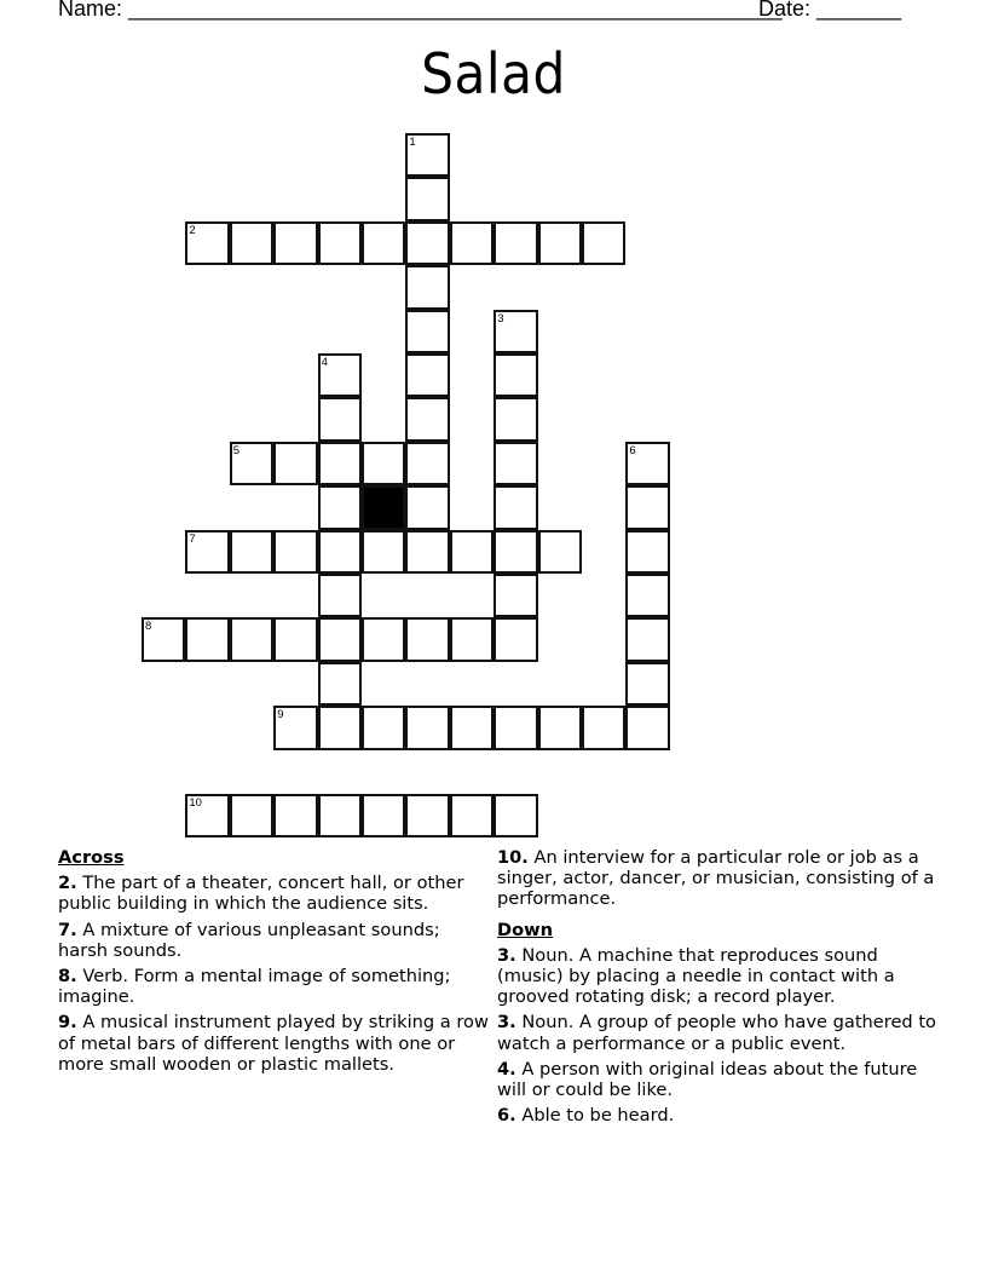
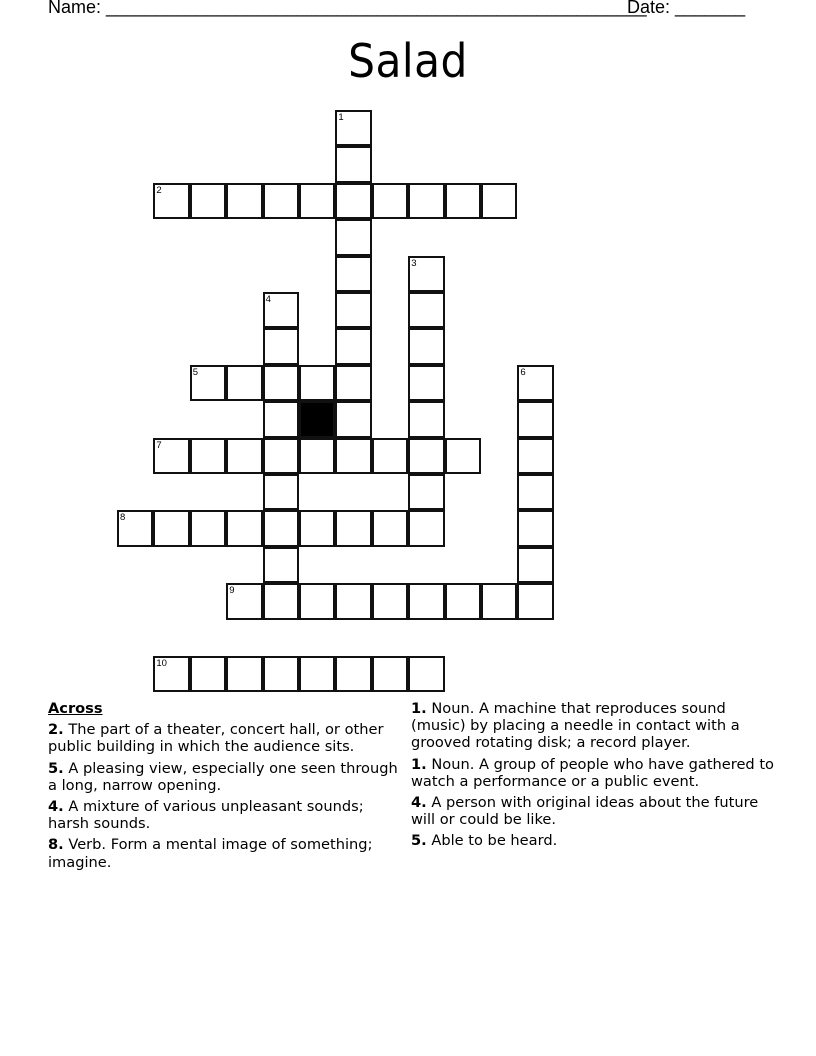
  Name: ______________________________________________________
  Date: _______
  Salad
  1
  2
  3
  4
  5
  6
  7
  8
  9
  10
  Across
  2. The part of a theater, concert hall, or other public building in which the audience sits.
+ 5. A pleasing view, especially one seen through a long, narrow opening.
- 7. A mixture of various unpleasant sounds; harsh sounds.
+ 4. A mixture of various unpleasant sounds; harsh sounds.
  8. Verb. Form a mental image of something; imagine.
- 9. A musical instrument played by striking a row of metal bars of different lengths with one or more small wooden or plastic mallets.
- 10. An interview for a particular role or job as a singer, actor, dancer, or musician, consisting of a performance.
- Down
- 3. Noun. A machine that reproduces sound (music) by placing a needle in contact with a grooved rotating disk; a record player.
+ 1. Noun. A machine that reproduces sound (music) by placing a needle in contact with a grooved rotating disk; a record player.
- 3. Noun. A group of people who have gathered to watch a performance or a public event.
+ 1. Noun. A group of people who have gathered to watch a performance or a public event.
  4. A person with original ideas about the future will or could be like.
- 6. Able to be heard.
+ 5. Able to be heard.
